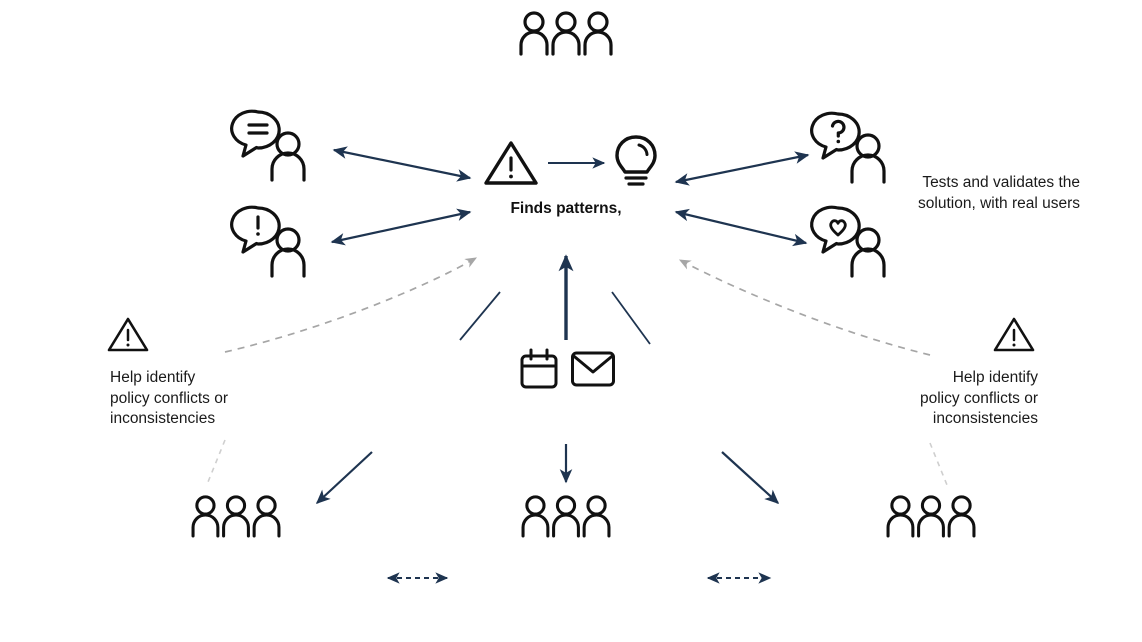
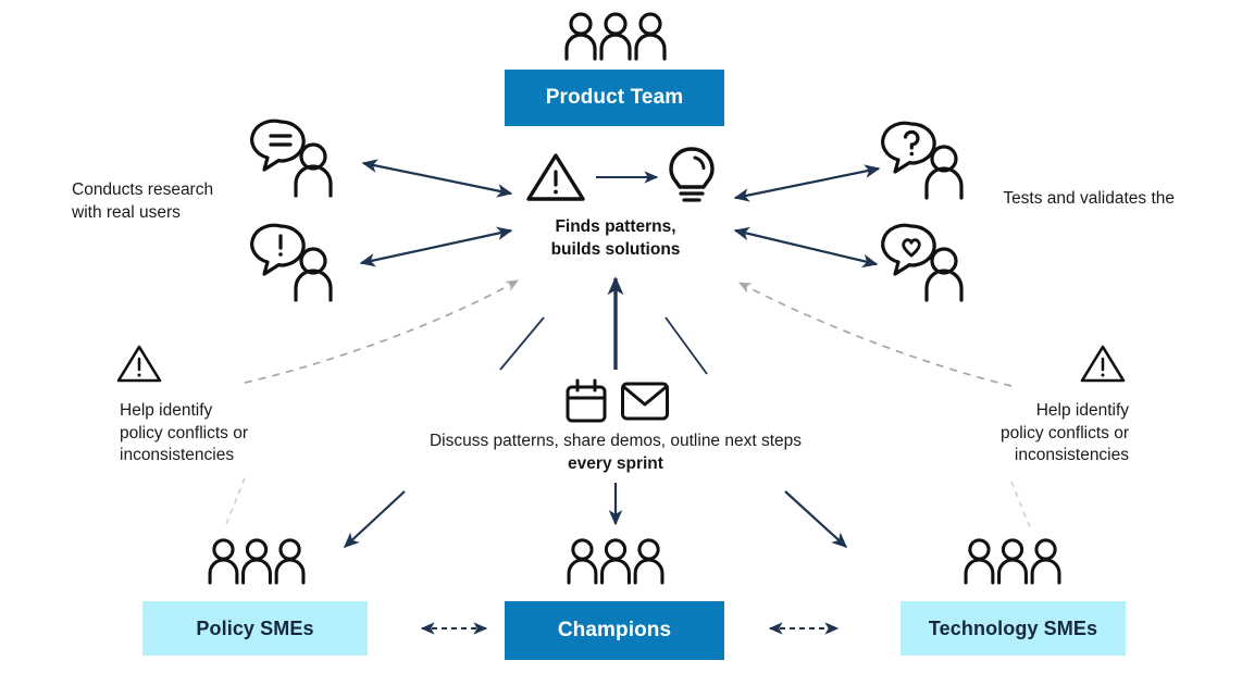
+ Product Team
  Finds patterns,
+ builds solutions
+ Conducts research
+ with real users
  Tests and validates the
- solution, with real users
  Help identify
  policy conflicts or
  inconsistencies
  Help identify
  policy conflicts or
  inconsistencies
+ Discuss patterns, share demos, outline next steps
+ every sprint
+ Policy SMEs
+ Champions
+ Technology SMEs
